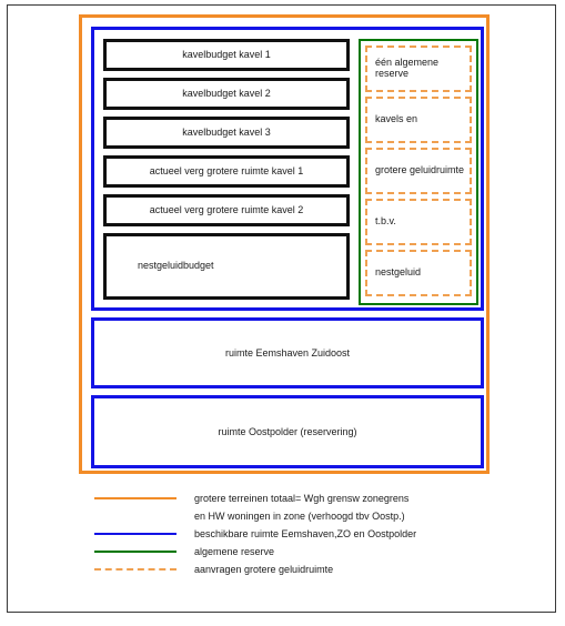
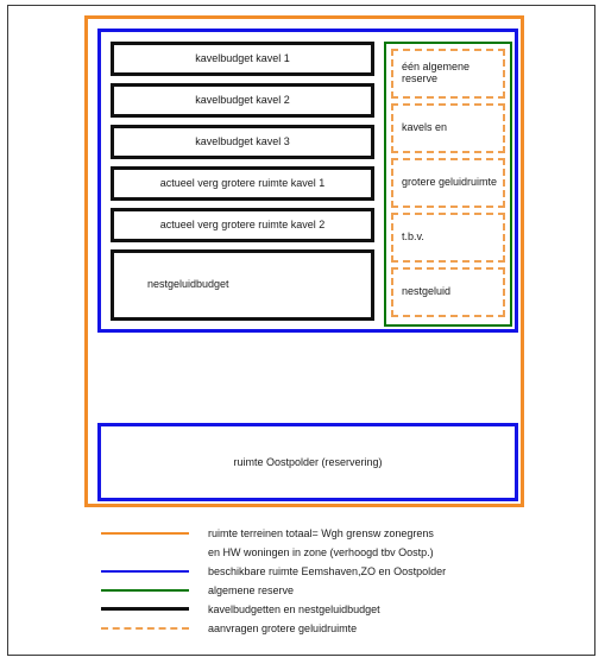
  kavelbudget kavel 1
  kavelbudget kavel 2
  kavelbudget kavel 3
  actueel verg grotere ruimte kavel 1
  actueel verg grotere ruimte kavel 2
  nestgeluidbudget
  één algemene reserve
  kavels en
  grotere geluidruimte
  t.b.v.
  nestgeluid
- ruimte Eemshaven Zuidoost
  ruimte Oostpolder (reservering)
- grotere terreinen totaal= Wgh grensw zonegrens
+ ruimte terreinen totaal= Wgh grensw zonegrens
  en HW woningen in zone (verhoogd tbv Oostp.)
  beschikbare ruimte Eemshaven,ZO en Oostpolder
  algemene reserve
+ kavelbudgetten en nestgeluidbudget
  aanvragen grotere geluidruimte
